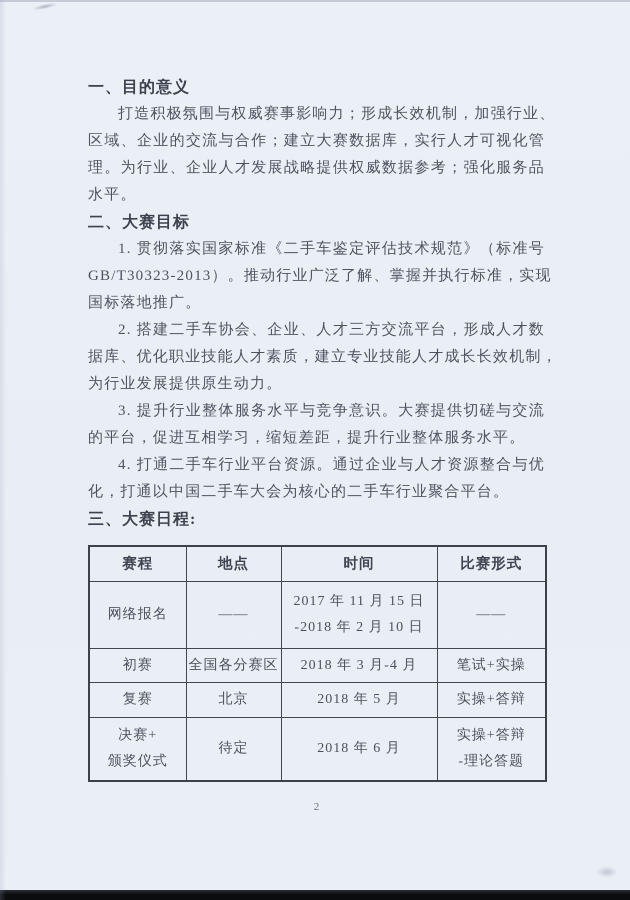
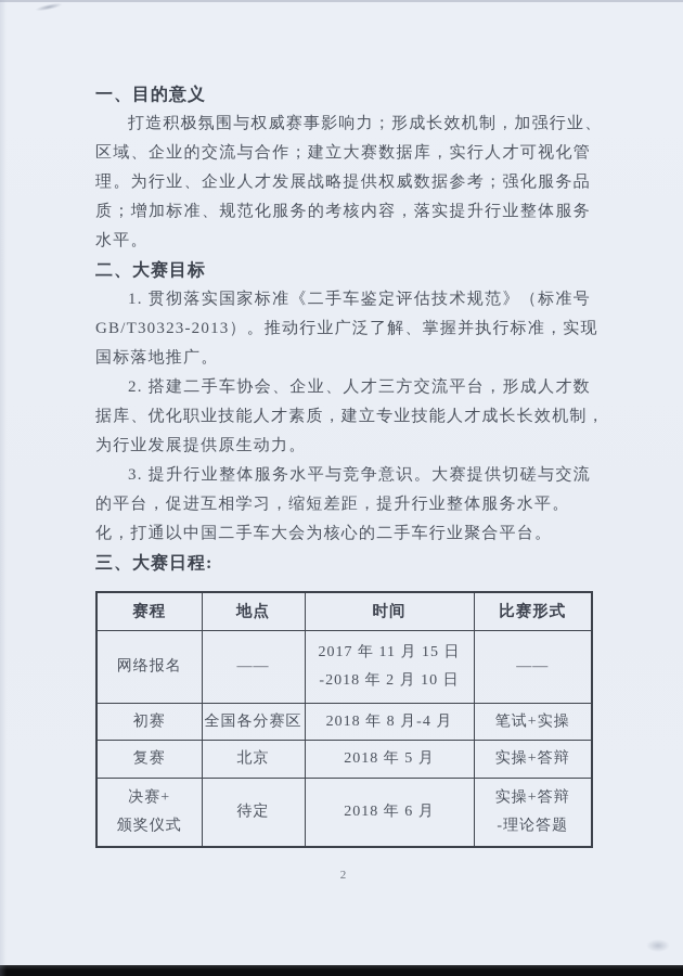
  一、目的意义
  打造积极氛围与权威赛事影响力；形成长效机制，加强行业、
  区域、企业的交流与合作；建立大赛数据库，实行人才可视化管
  理。为行业、企业人才发展战略提供权威数据参考；强化服务品
+ 质；增加标准、规范化服务的考核内容，落实提升行业整体服务
  水平。
  二、大赛目标
  1. 贯彻落实国家标准《二手车鉴定评估技术规范》（标准号
  GB/T30323-2013）。推动行业广泛了解、掌握并执行标准，实现
  国标落地推广。
  2. 搭建二手车协会、企业、人才三方交流平台，形成人才数
  据库、优化职业技能人才素质，建立专业技能人才成长长效机制，
  为行业发展提供原生动力。
  3. 提升行业整体服务水平与竞争意识。大赛提供切磋与交流
  的平台，促进互相学习，缩短差距，提升行业整体服务水平。
- 4. 打通二手车行业平台资源。通过企业与人才资源整合与优
  化，打通以中国二手车大会为核心的二手车行业聚合平台。
  三、大赛日程:
  赛程	地点	时间	比赛形式
  网络报名	——	2017 年 11 月 15 日 -2018 年 2 月 10 日	——
- 初赛	全国各分赛区	2018 年 3 月-4 月	笔试+实操
+ 初赛	全国各分赛区	2018 年 8 月-4 月	笔试+实操
  复赛	北京	2018 年 5 月	实操+答辩
  决赛+ 颁奖仪式	待定	2018 年 6 月	实操+答辩 -理论答题
  2
